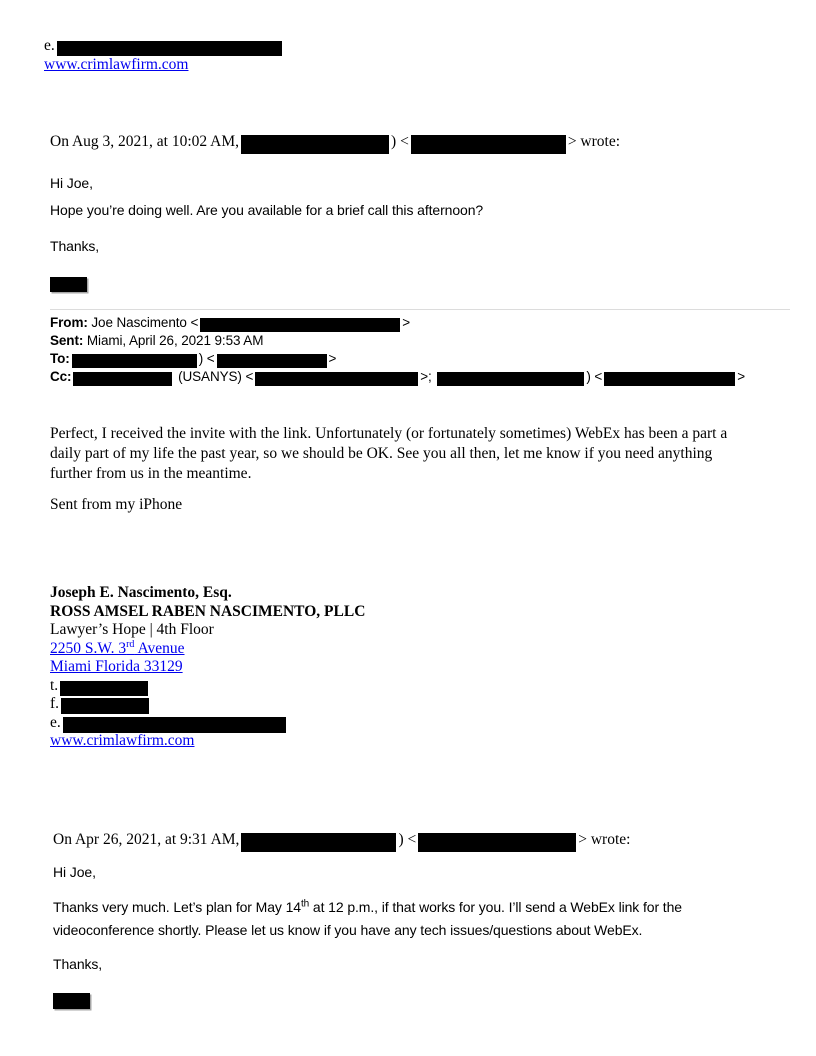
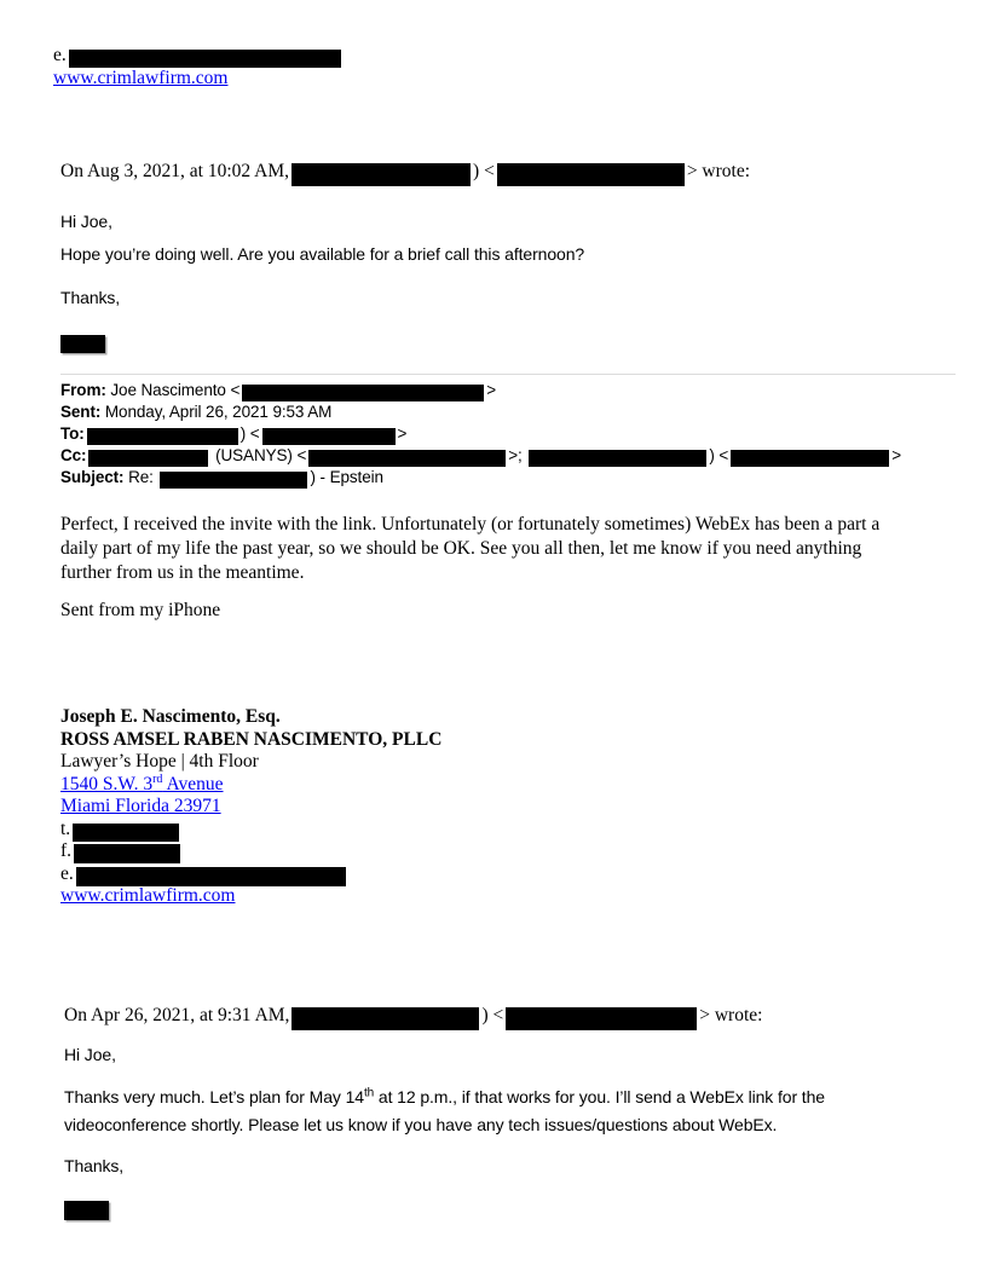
  e.
  www.crimlawfirm.com
  On Aug 3, 2021, at 10:02 AM, ) < > wrote:
  Hi Joe,
  Hope you’re doing well. Are you available for a brief call this afternoon?
  Thanks,
  From: Joe Nascimento < >
- Sent: Miami, April 26, 2021 9:53 AM
+ Sent: Monday, April 26, 2021 9:53 AM
  To: ) < >
  Cc: (USANYS) < >; ) < >
+ Subject: Re: ) - Epstein
  Perfect, I received the invite with the link. Unfortunately (or fortunately sometimes) WebEx has been a part a
  daily part of my life the past year, so we should be OK. See you all then, let me know if you need anything
  further from us in the meantime.
  Sent from my iPhone
  Joseph E. Nascimento, Esq.
  ROSS AMSEL RABEN NASCIMENTO, PLLC
  Lawyer’s Hope | 4th Floor
- 2250 S.W. 3rd Avenue
+ 1540 S.W. 3rd Avenue
- Miami Florida 33129
+ Miami Florida 23971
  t.
  f.
  e.
  www.crimlawfirm.com
  On Apr 26, 2021, at 9:31 AM, ) < > wrote:
  Hi Joe,
  Thanks very much. Let’s plan for May 14th at 12 p.m., if that works for you. I’ll send a WebEx link for the
  videoconference shortly. Please let us know if you have any tech issues/questions about WebEx.
  Thanks,
